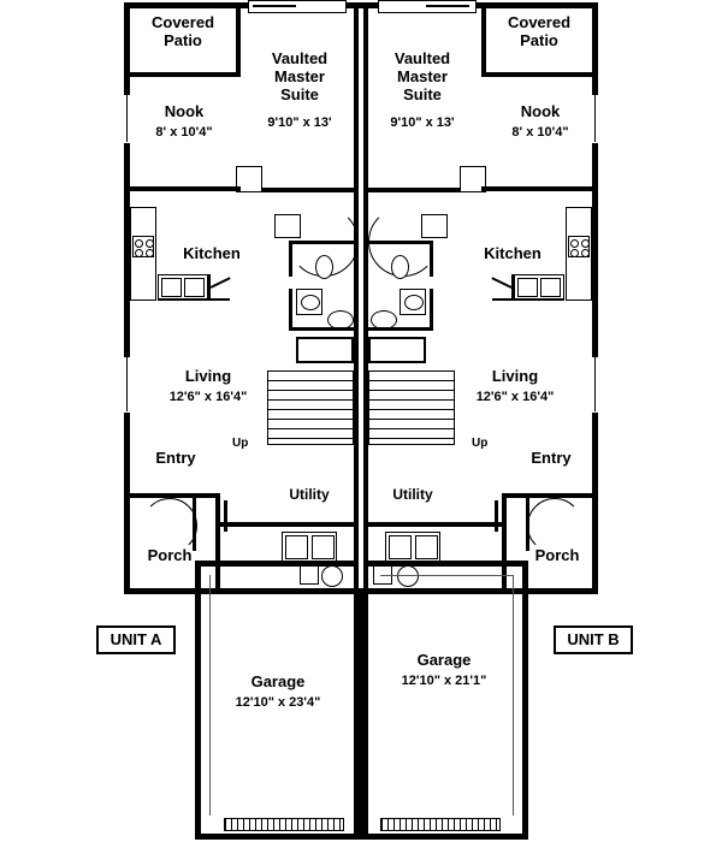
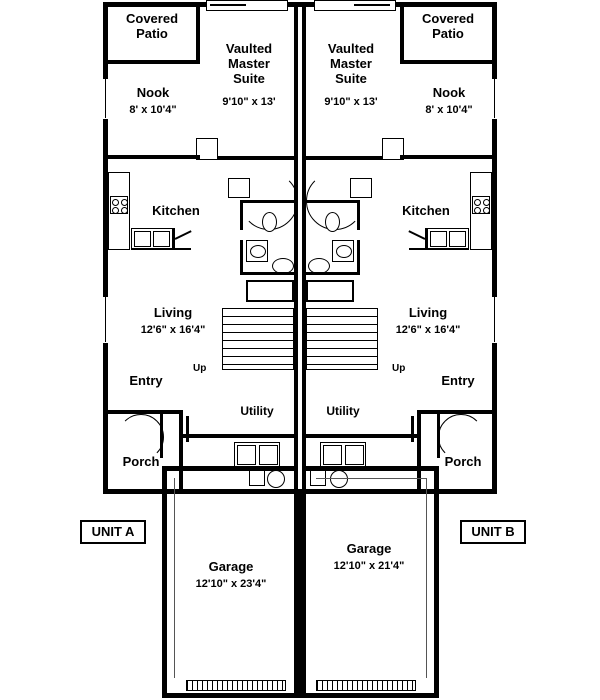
  Up
  Up
  Covered
  Patio
  Covered
  Patio
  Vaulted
  Master
  Suite
  9'10" x 13'
  Vaulted
  Master
  Suite
  9'10" x 13'
  Nook
  8' x 10'4"
  Nook
  8' x 10'4"
  Kitchen
  Kitchen
  Living
  12'6" x 16'4"
  Living
  12'6" x 16'4"
  Entry
  Entry
  Utility
  Utility
  Porch
  Porch
  Garage
  12'10" x 23'4"
  Garage
- 12'10" x 21'1"
+ 12'10" x 21'4"
  UNIT A
  UNIT B
